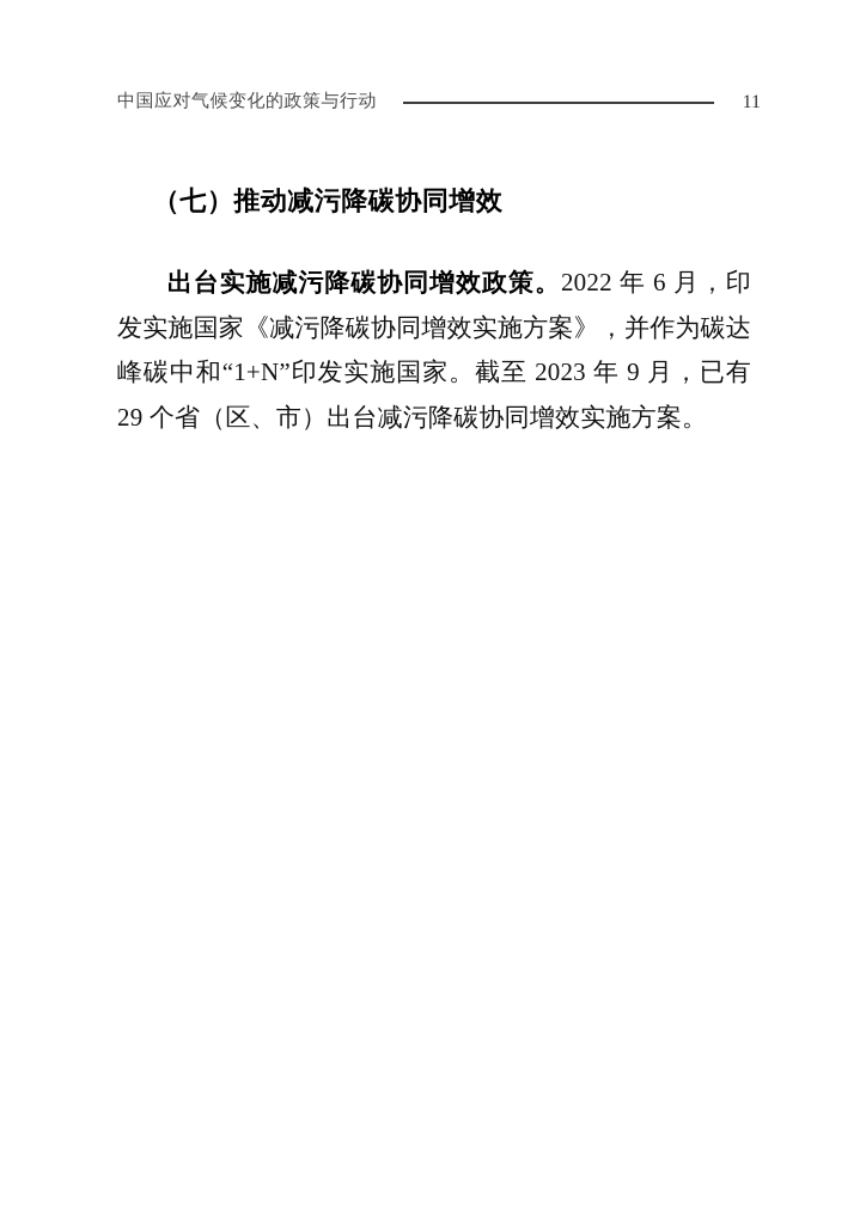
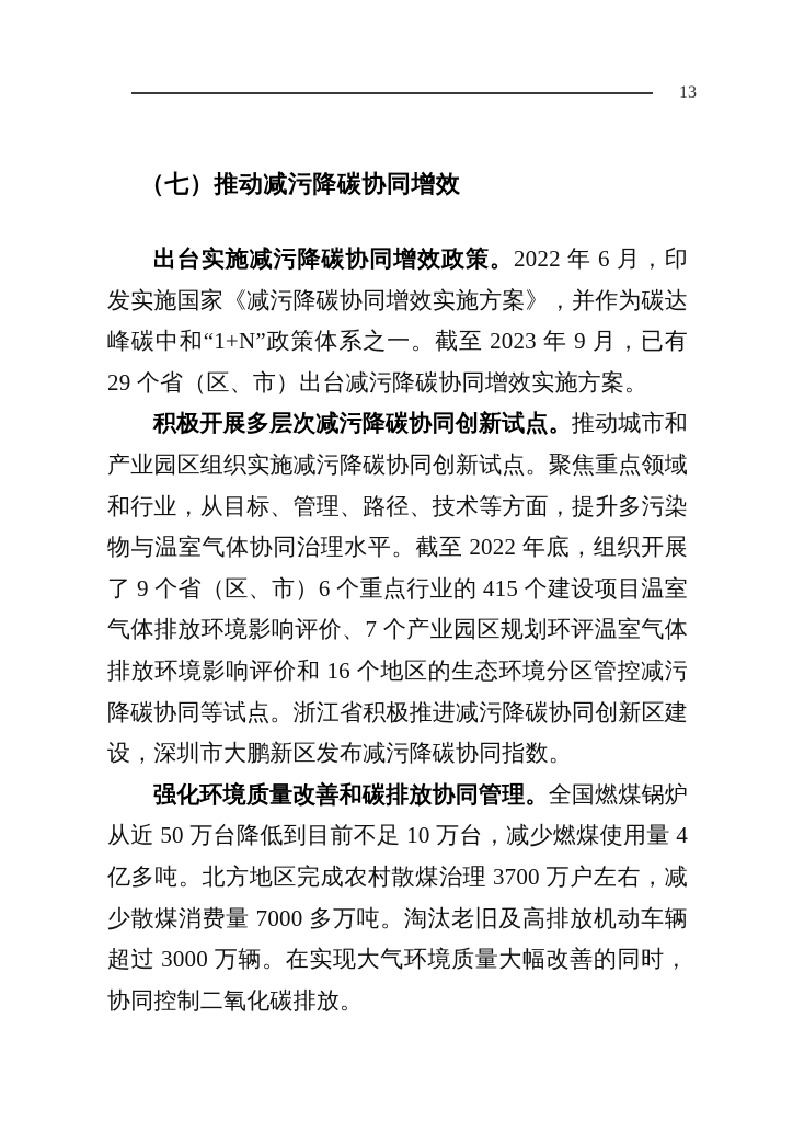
- 中国应对气候变化的政策与行动
- 11
+ 13
  （七）推动减污降碳协同增效
- 出台实施减污降碳协同增效政策。2022 年 6 月，印发实施国家《减污降碳协同增效实施方案》，并作为碳达峰碳中和“1+N”印发实施国家。截至 2023 年 9 月，已有 29 个省（区、市）出台减污降碳协同增效实施方案。
+ 出台实施减污降碳协同增效政策。2022 年 6 月，印发实施国家《减污降碳协同增效实施方案》，并作为碳达峰碳中和“1+N”政策体系之一。截至 2023 年 9 月，已有 29 个省（区、市）出台减污降碳协同增效实施方案。
+ 积极开展多层次减污降碳协同创新试点。推动城市和产业园区组织实施减污降碳协同创新试点。聚焦重点领域和行业，从目标、管理、路径、技术等方面，提升多污染物与温室气体协同治理水平。截至 2022 年底，组织开展了 9 个省（区、市）6 个重点行业的 415 个建设项目温室气体排放环境影响评价、7 个产业园区规划环评温室气体排放环境影响评价和 16 个地区的生态环境分区管控减污降碳协同等试点。浙江省积极推进减污降碳协同创新区建设，深圳市大鹏新区发布减污降碳协同指数。
+ 强化环境质量改善和碳排放协同管理。全国燃煤锅炉从近 50 万台降低到目前不足 10 万台，减少燃煤使用量 4 亿多吨。北方地区完成农村散煤治理 3700 万户左右，减少散煤消费量 7000 多万吨。淘汰老旧及高排放机动车辆超过 3000 万辆。在实现大气环境质量大幅改善的同时，协同控制二氧化碳排放。
